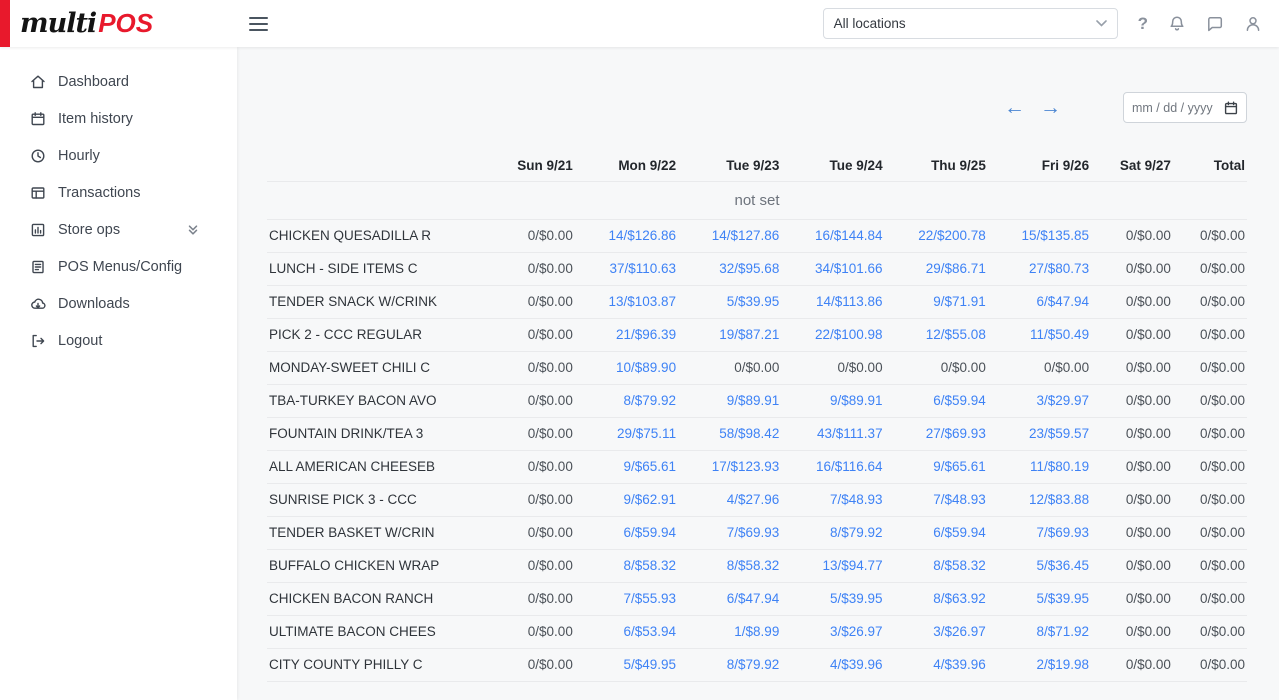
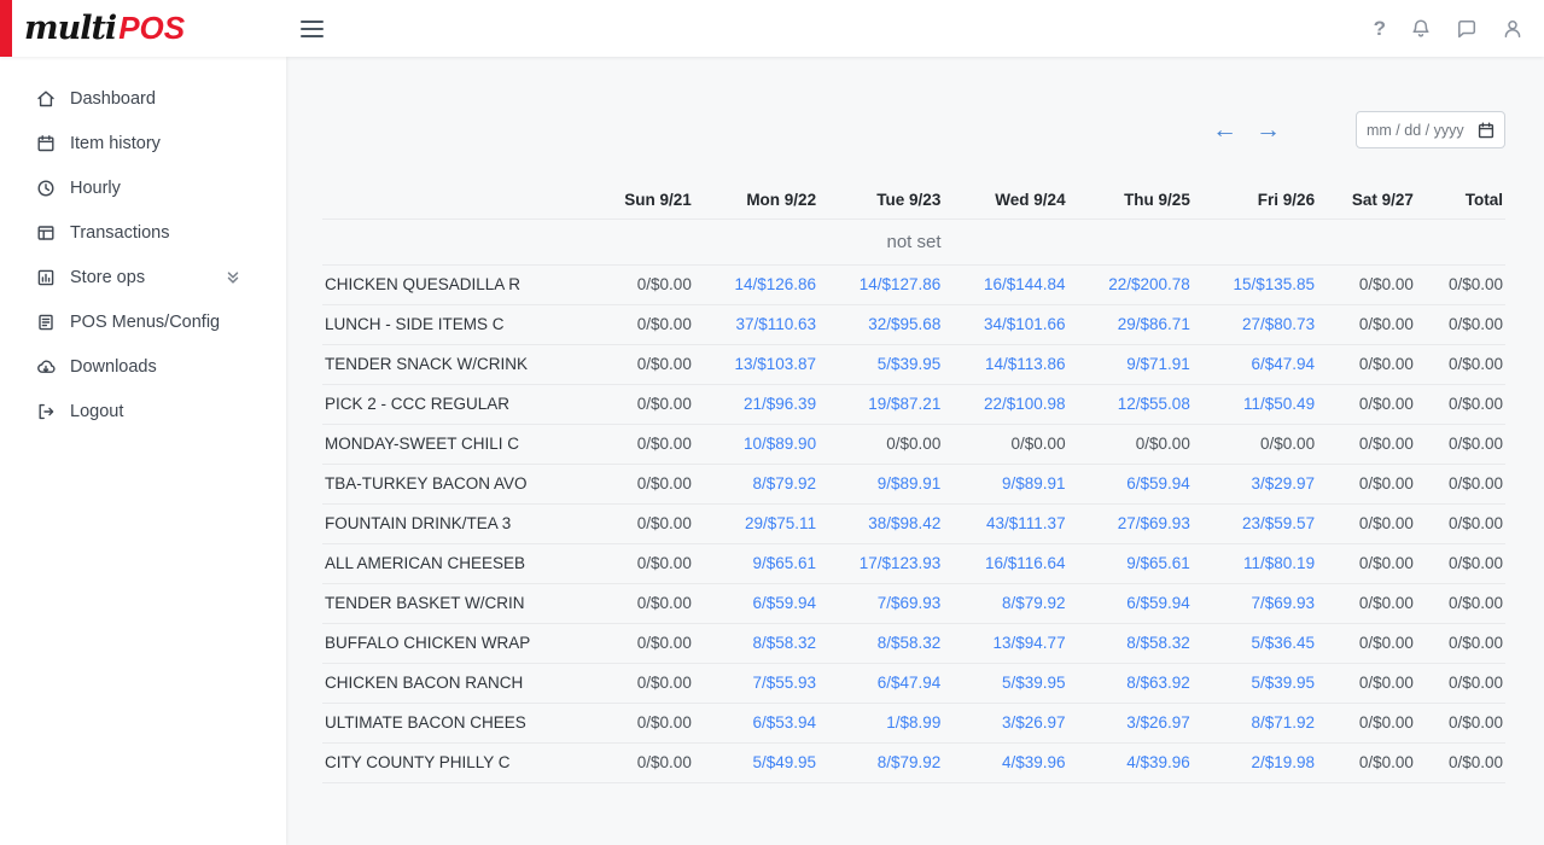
  multi
  POS
- All locations
  ?
  Dashboard
  Item history
  Hourly
  Transactions
  Store ops
  POS Menus/Config
  Downloads
  Logout
  ←
  →
  mm / dd / yyyy
- 	Sun 9/21	Mon 9/22	Tue 9/23	Tue 9/24	Thu 9/25	Fri 9/26	Sat 9/27	Total
+ 	Sun 9/21	Mon 9/22	Tue 9/23	Wed 9/24	Thu 9/25	Fri 9/26	Sat 9/27	Total
  not set
  CHICKEN QUESADILLA R	0/$0.00	14/$126.86	14/$127.86	16/$144.84	22/$200.78	15/$135.85	0/$0.00	0/$0.00
  LUNCH - SIDE ITEMS C	0/$0.00	37/$110.63	32/$95.68	34/$101.66	29/$86.71	27/$80.73	0/$0.00	0/$0.00
  TENDER SNACK W/CRINK	0/$0.00	13/$103.87	5/$39.95	14/$113.86	9/$71.91	6/$47.94	0/$0.00	0/$0.00
  PICK 2 - CCC REGULAR	0/$0.00	21/$96.39	19/$87.21	22/$100.98	12/$55.08	11/$50.49	0/$0.00	0/$0.00
  MONDAY-SWEET CHILI C	0/$0.00	10/$89.90	0/$0.00	0/$0.00	0/$0.00	0/$0.00	0/$0.00	0/$0.00
  TBA-TURKEY BACON AVO	0/$0.00	8/$79.92	9/$89.91	9/$89.91	6/$59.94	3/$29.97	0/$0.00	0/$0.00
- FOUNTAIN DRINK/TEA 3	0/$0.00	29/$75.11	58/$98.42	43/$111.37	27/$69.93	23/$59.57	0/$0.00	0/$0.00
+ FOUNTAIN DRINK/TEA 3	0/$0.00	29/$75.11	38/$98.42	43/$111.37	27/$69.93	23/$59.57	0/$0.00	0/$0.00
  ALL AMERICAN CHEESEB	0/$0.00	9/$65.61	17/$123.93	16/$116.64	9/$65.61	11/$80.19	0/$0.00	0/$0.00
- SUNRISE PICK 3 - CCC	0/$0.00	9/$62.91	4/$27.96	7/$48.93	7/$48.93	12/$83.88	0/$0.00	0/$0.00
  TENDER BASKET W/CRIN	0/$0.00	6/$59.94	7/$69.93	8/$79.92	6/$59.94	7/$69.93	0/$0.00	0/$0.00
  BUFFALO CHICKEN WRAP	0/$0.00	8/$58.32	8/$58.32	13/$94.77	8/$58.32	5/$36.45	0/$0.00	0/$0.00
  CHICKEN BACON RANCH	0/$0.00	7/$55.93	6/$47.94	5/$39.95	8/$63.92	5/$39.95	0/$0.00	0/$0.00
  ULTIMATE BACON CHEES	0/$0.00	6/$53.94	1/$8.99	3/$26.97	3/$26.97	8/$71.92	0/$0.00	0/$0.00
  CITY COUNTY PHILLY C	0/$0.00	5/$49.95	8/$79.92	4/$39.96	4/$39.96	2/$19.98	0/$0.00	0/$0.00
